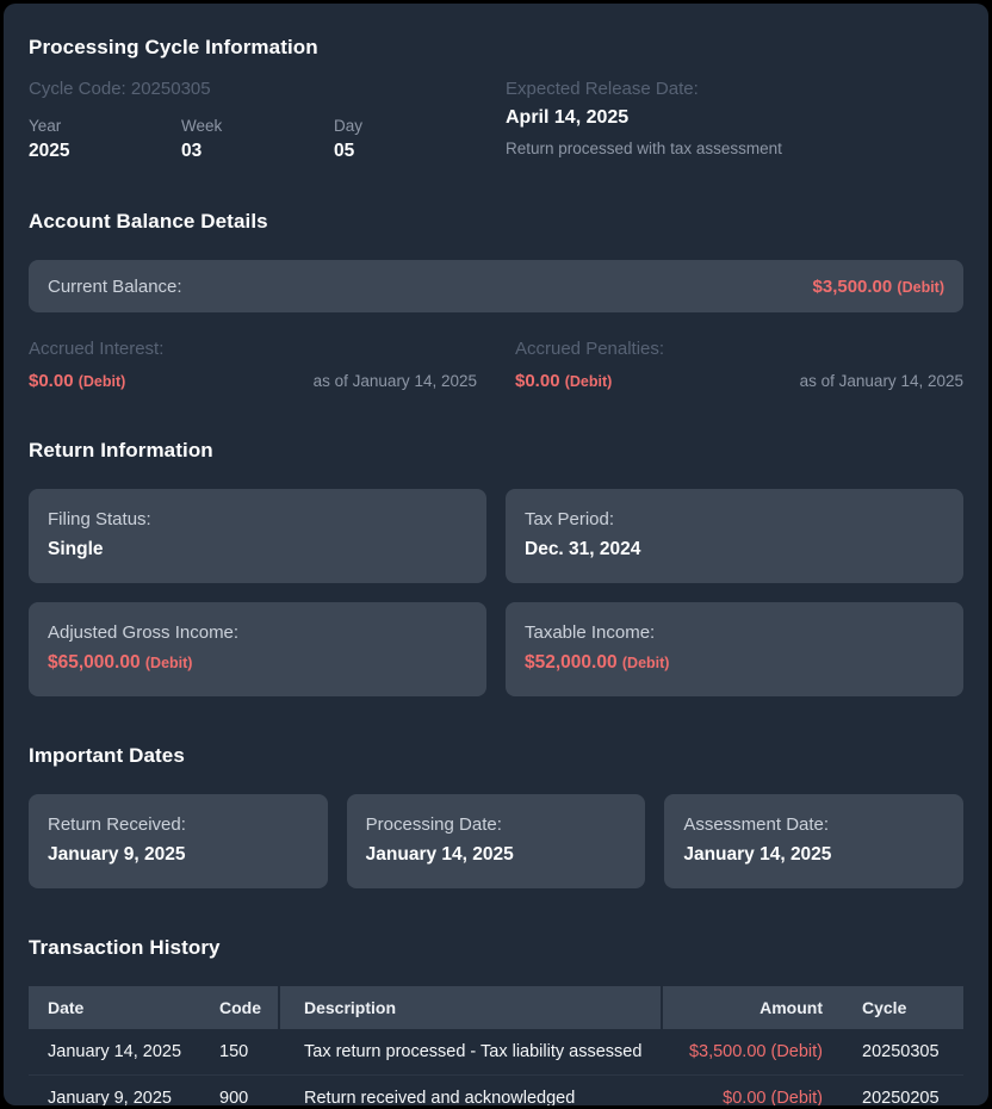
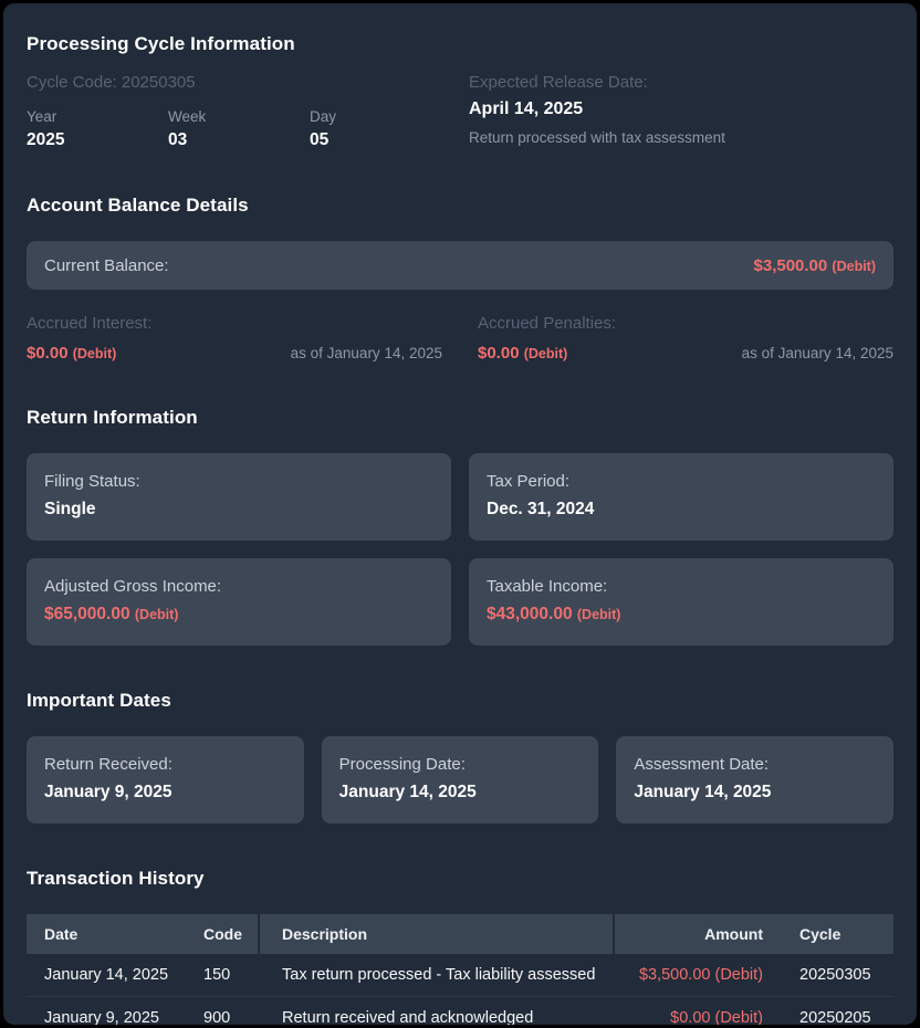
  Processing Cycle Information
  Cycle Code: 20250305
  Year
  2025
  Week
  03
  Day
  05
  Expected Release Date:
  April 14, 2025
  Return processed with tax assessment
  Account Balance Details
  Current Balance:
  $3,500.00 (Debit)
  Accrued Interest:
  $0.00 (Debit)
  as of January 14, 2025
  Accrued Penalties:
  $0.00 (Debit)
  as of January 14, 2025
  Return Information
  Filing Status:
  Single
  Tax Period:
  Dec. 31, 2024
  Adjusted Gross Income:
  $65,000.00 (Debit)
  Taxable Income:
- $52,000.00 (Debit)
+ $43,000.00 (Debit)
  Important Dates
  Return Received:
  January 9, 2025
  Processing Date:
  January 14, 2025
  Assessment Date:
  January 14, 2025
  Transaction History
  Date
  Code
  Description
  Amount
  Cycle
  January 14, 2025
  150
  Tax return processed - Tax liability assessed
  $3,500.00 (Debit)
  20250305
  January 9, 2025
  900
  Return received and acknowledged
  $0.00 (Debit)
  20250205
